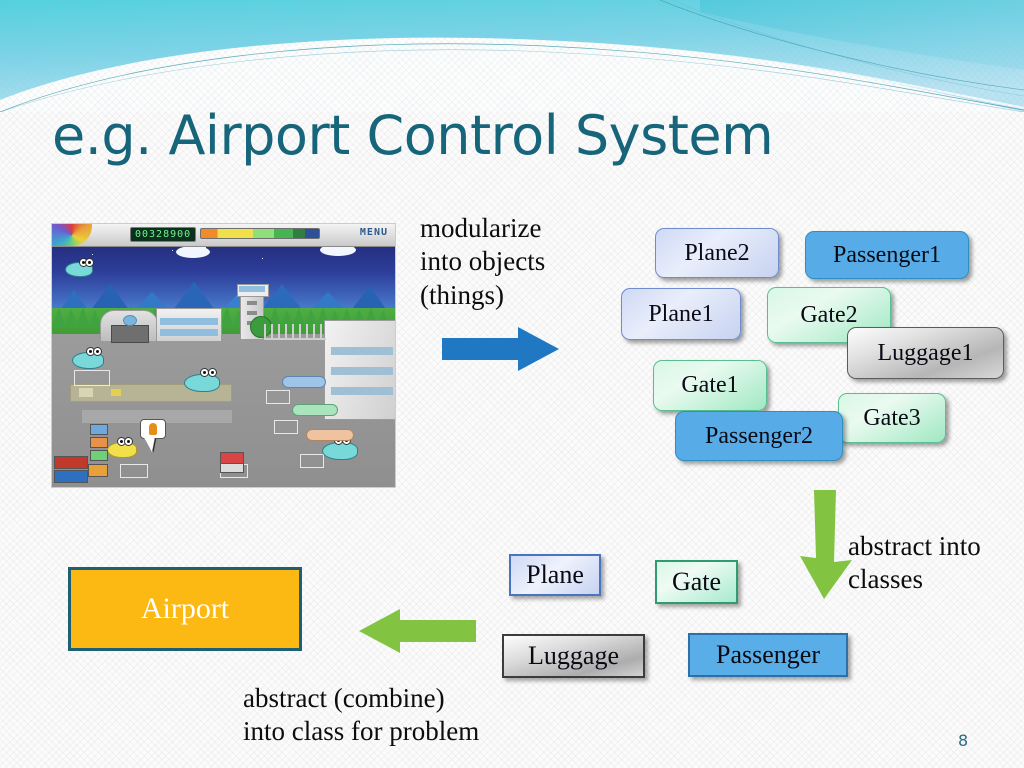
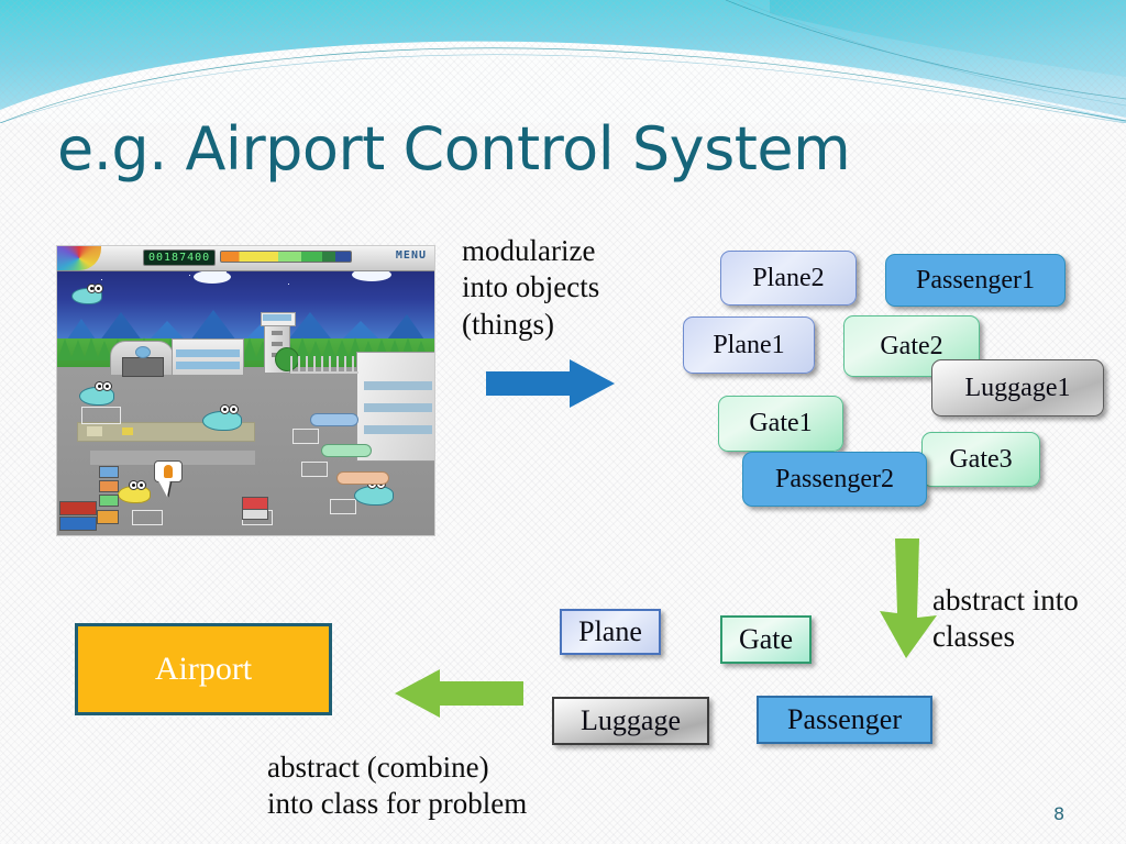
  e.g. Airport Control System
- 00328900
+ 00187400
  MENU
  modularize
  into objects
  (things)
  Plane2
  Passenger1
  Plane1
  Gate2
  Luggage1
  Gate1
  Gate3
  Passenger2
  abstract into
  classes
  Plane
  Gate
  Luggage
  Passenger
  Airport
  abstract (combine)
  into class for problem
  8
